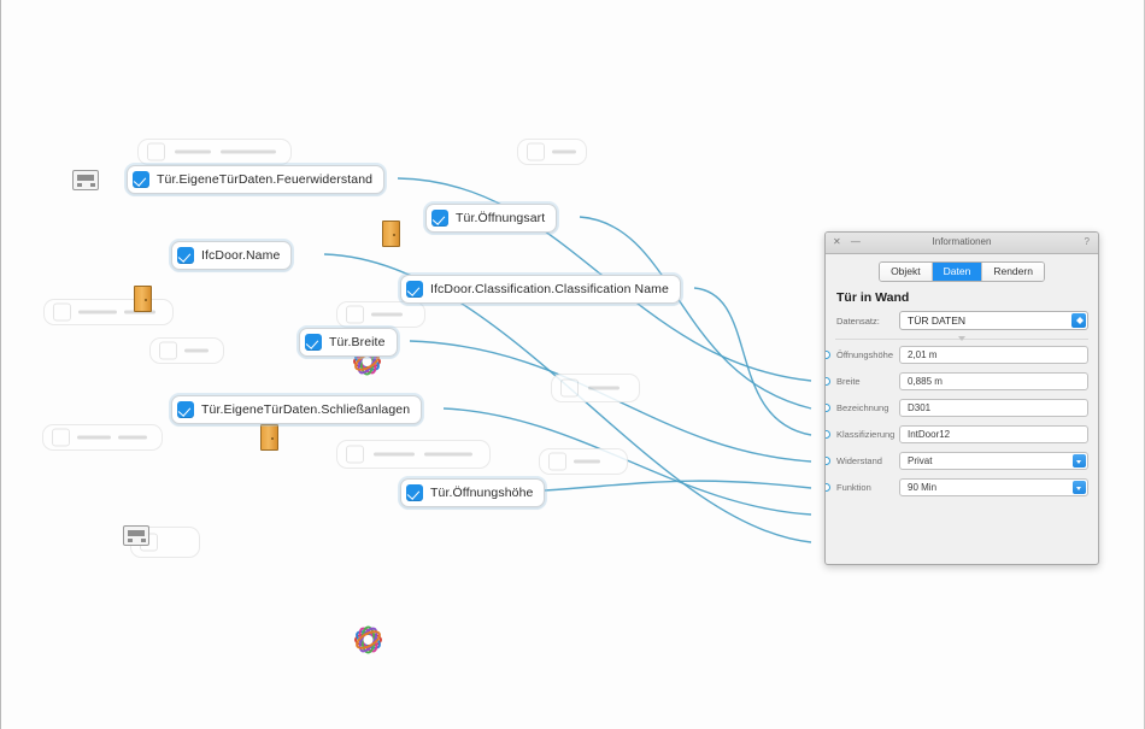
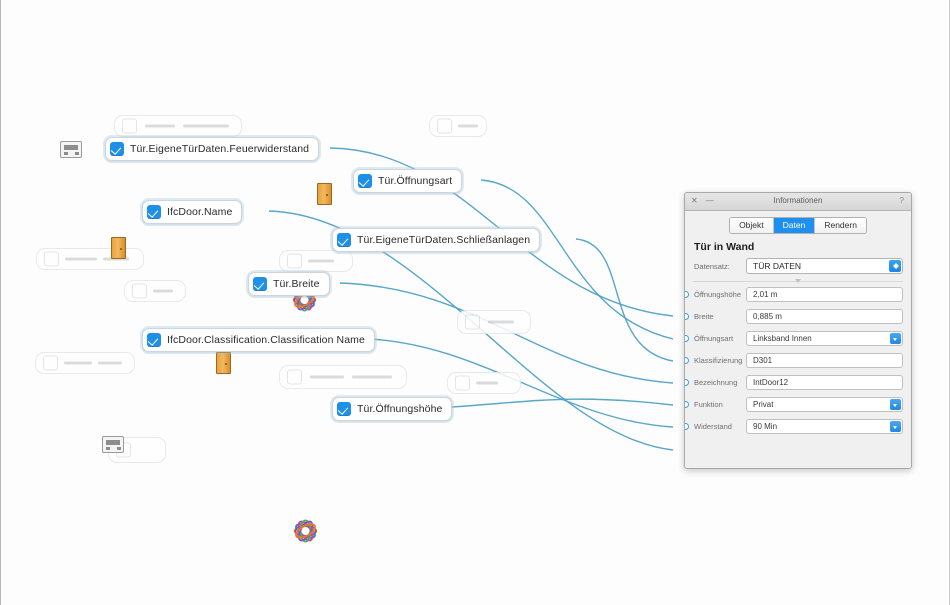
  Tür.EigeneTürDaten.Feuerwiderstand
  Tür.Öffnungsart
  IfcDoor.Name
- IfcDoor.Classification.Classification Name
+ Tür.EigeneTürDaten.Schließanlagen
  Tür.Breite
- Tür.EigeneTürDaten.Schließanlagen
+ IfcDoor.Classification.Classification Name
  Tür.Öffnungshöhe
  ✕ —
  Informationen
  ?
  Objekt
  Daten
  Rendern
  Tür in Wand
  Datensatz:
  TÜR DATEN
  Öffnungshöhe
  2,01 m
  Breite
  0,885 m
+ Öffnungsart
+ Linksband Innen
- Bezeichnung
+ Klassifizierung
  D301
- Klassifizierung
+ Bezeichnung
  IntDoor12
- Widerstand
+ Funktion
  Privat
- Funktion
+ Widerstand
  90 Min
